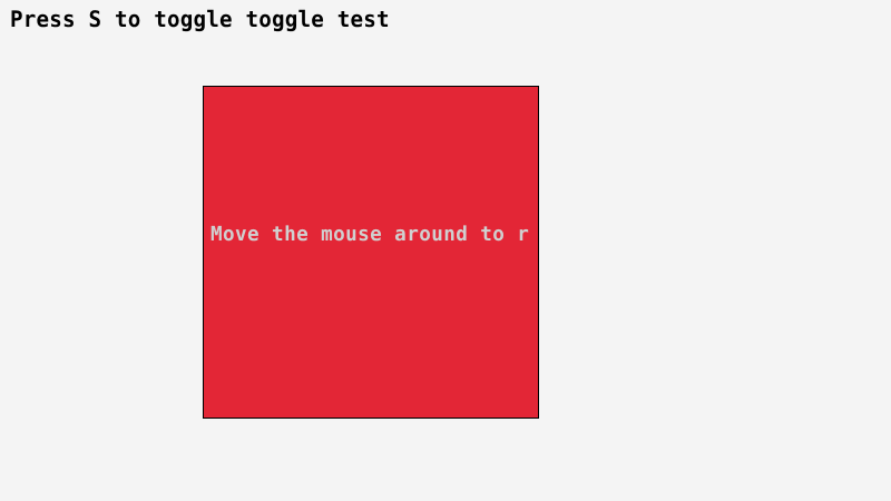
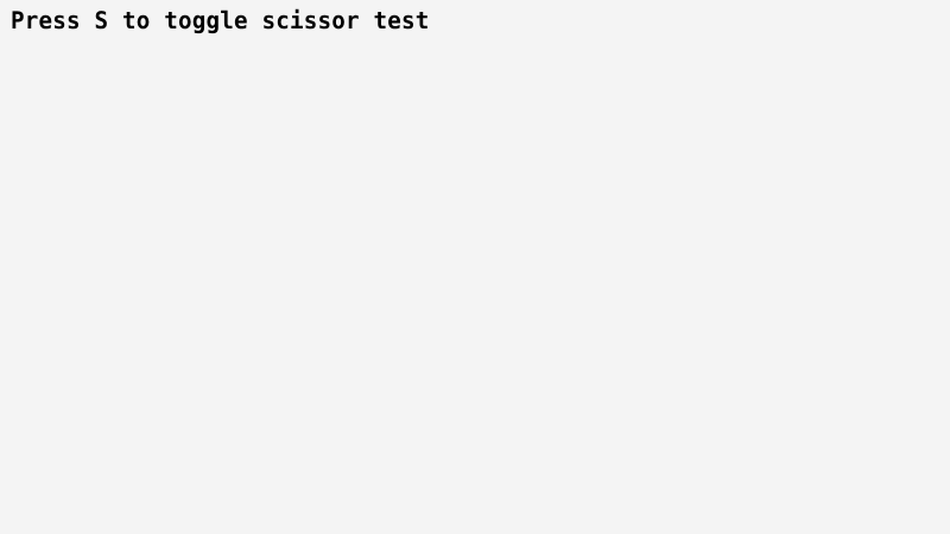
- Press S to toggle toggle test
+ Press S to toggle scissor test
- Move the mouse around to r
